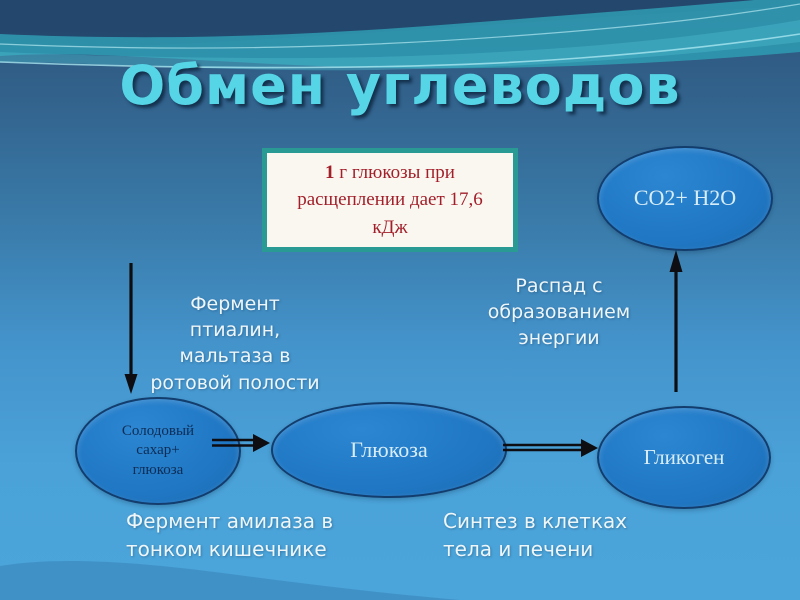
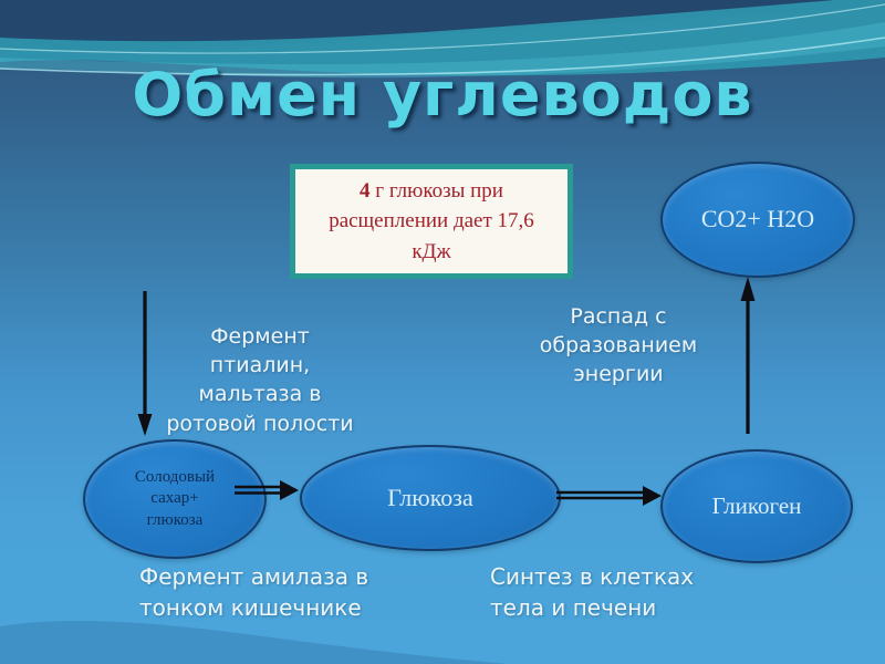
  Обмен углеводов
- 1 г глюкозы при
+ 4 г глюкозы при
  расщеплении дает 17,6
  кДж
  CO2+ H2O
  Солодовый
  сахар+
  глюкоза
  Глюкоза
  Гликоген
  Фермент
  птиалин,
  мальтаза в
  ротовой полости
  Распад с образованием
  энергии
  Фермент амилаза в
  тонком кишечнике
  Синтез в клетках
  тела и печени
